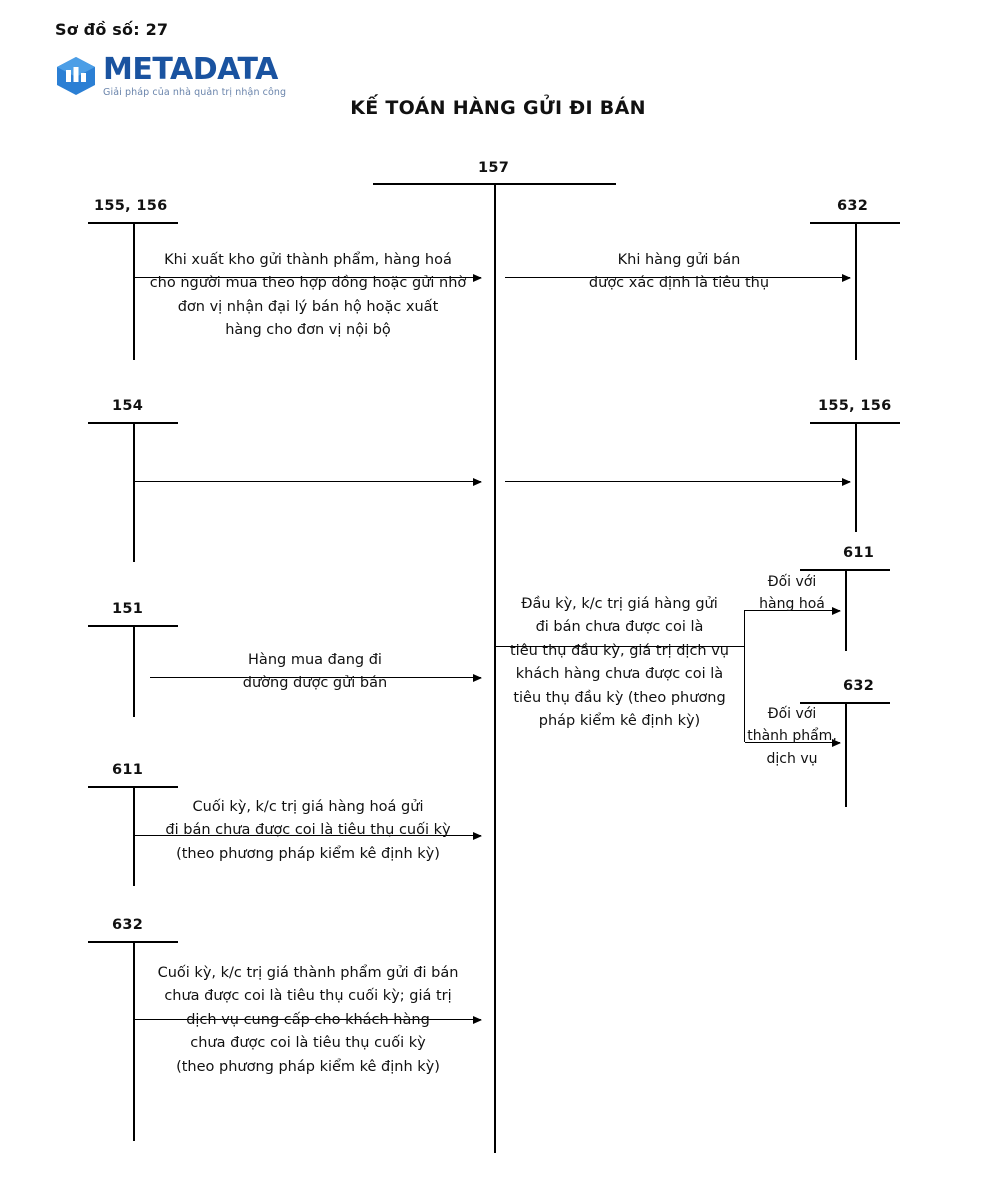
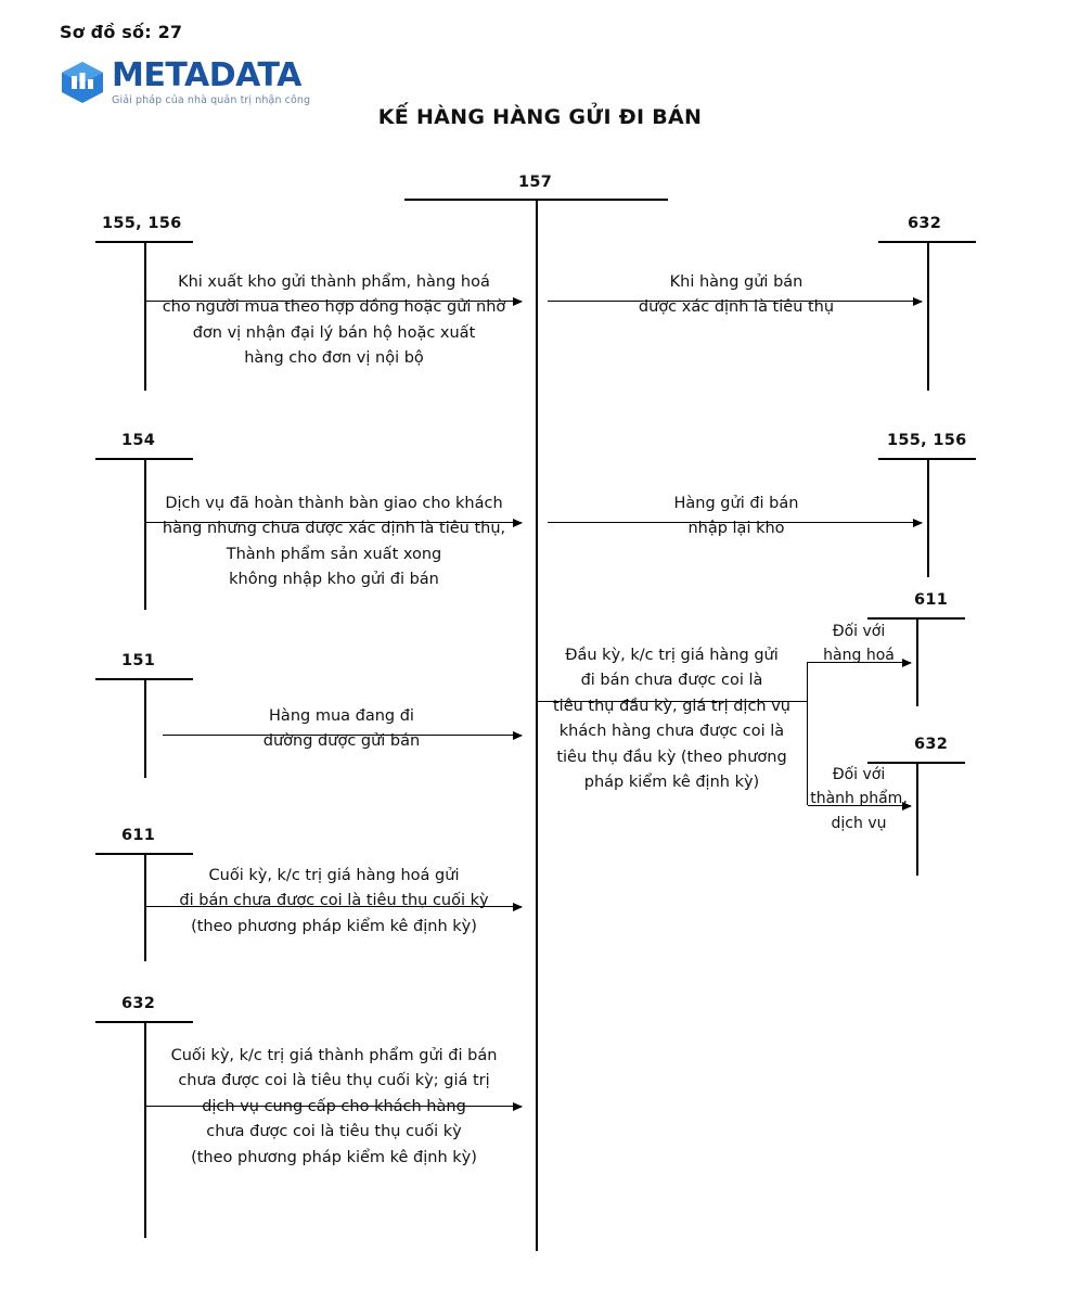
  Sơ đồ số: 27
  METADATA
  Giải pháp của nhà quản trị nhận công
- KẾ TOÁN HÀNG GỬI ĐI BÁN
+ KẾ HÀNG HÀNG GỬI ĐI BÁN
  157
  155, 156
  Khi xuất kho gửi thành phẩm, hàng hoá
  cho người mua theo hợp đồng hoặc gửi nhờ
  đơn vị nhận đại lý bán hộ hoặc xuất
  hàng cho đơn vị nội bộ
  154
+ Dịch vụ đã hoàn thành bàn giao cho khách
+ hàng nhưng chưa được xác định là tiêu thụ,
+ Thành phẩm sản xuất xong
+ không nhập kho gửi đi bán
  151
  Hàng mua đang đi
  đường được gửi bán
  611
  Cuối kỳ, k/c trị giá hàng hoá gửi
  đi bán chưa được coi là tiêu thụ cuối kỳ
  (theo phương pháp kiểm kê định kỳ)
  632
  Cuối kỳ, k/c trị giá thành phẩm gửi đi bán
  chưa được coi là tiêu thụ cuối kỳ; giá trị
  dịch vụ cung cấp cho khách hàng
  chưa được coi là tiêu thụ cuối kỳ
  (theo phương pháp kiểm kê định kỳ)
  632
  Khi hàng gửi bán
  được xác định là tiêu thụ
  155, 156
+ Hàng gửi đi bán
+ nhập lại kho
  611
  Đối với
  hàng hoá
  632
  Đối với
  thành phẩm,
  dịch vụ
  Đầu kỳ, k/c trị giá hàng gửi
  đi bán chưa được coi là
  tiêu thụ đầu kỳ, giá trị dịch vụ
  khách hàng chưa được coi là
  tiêu thụ đầu kỳ (theo phương
  pháp kiểm kê định kỳ)
